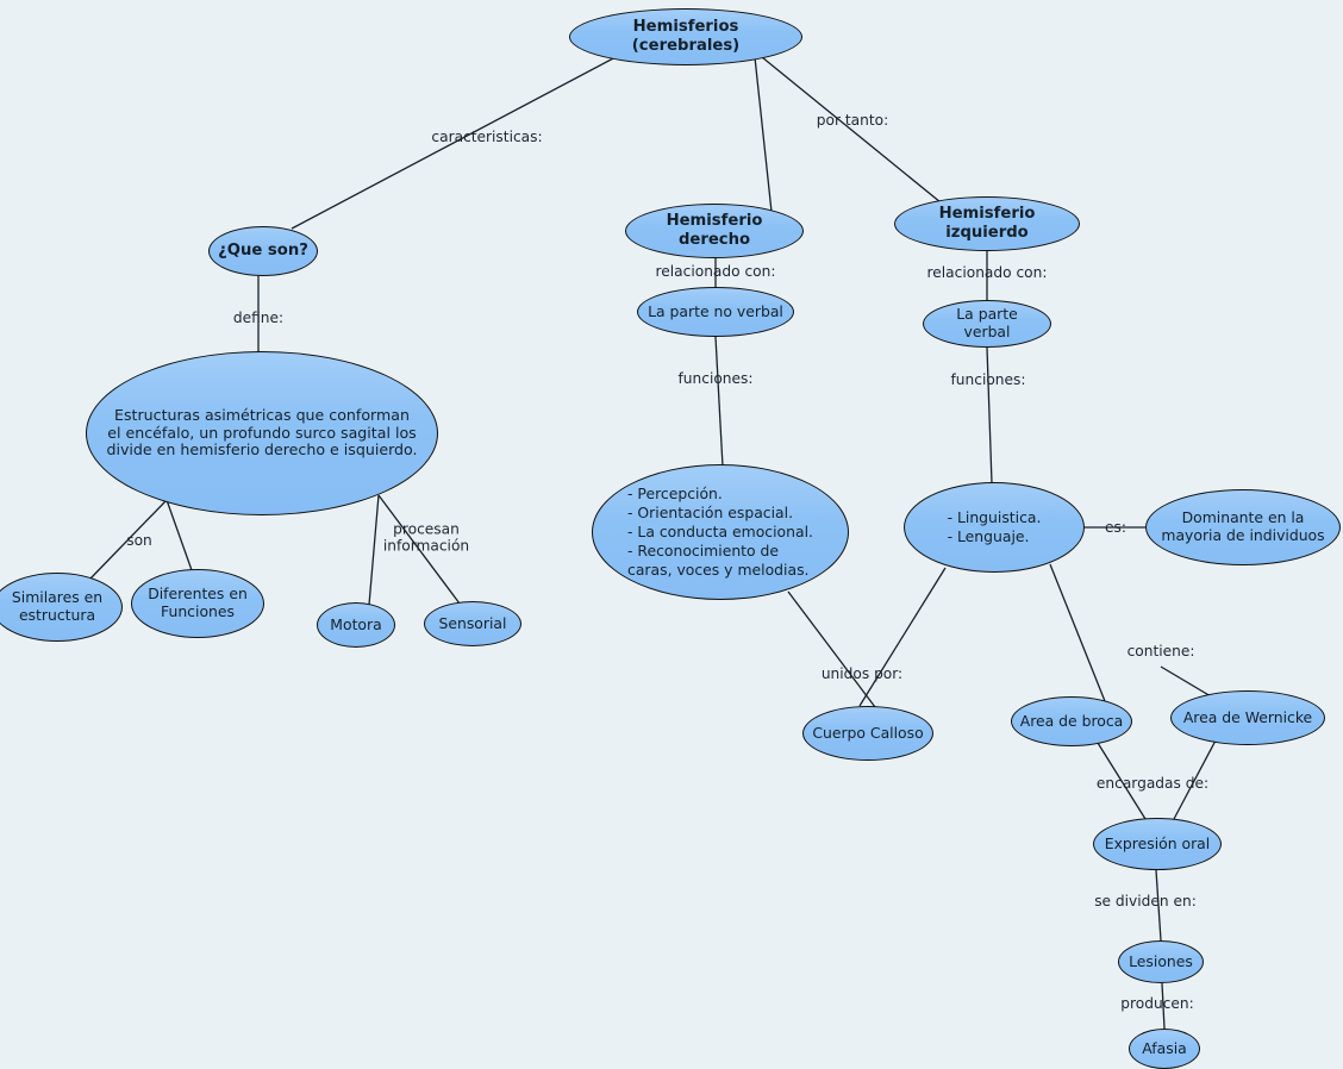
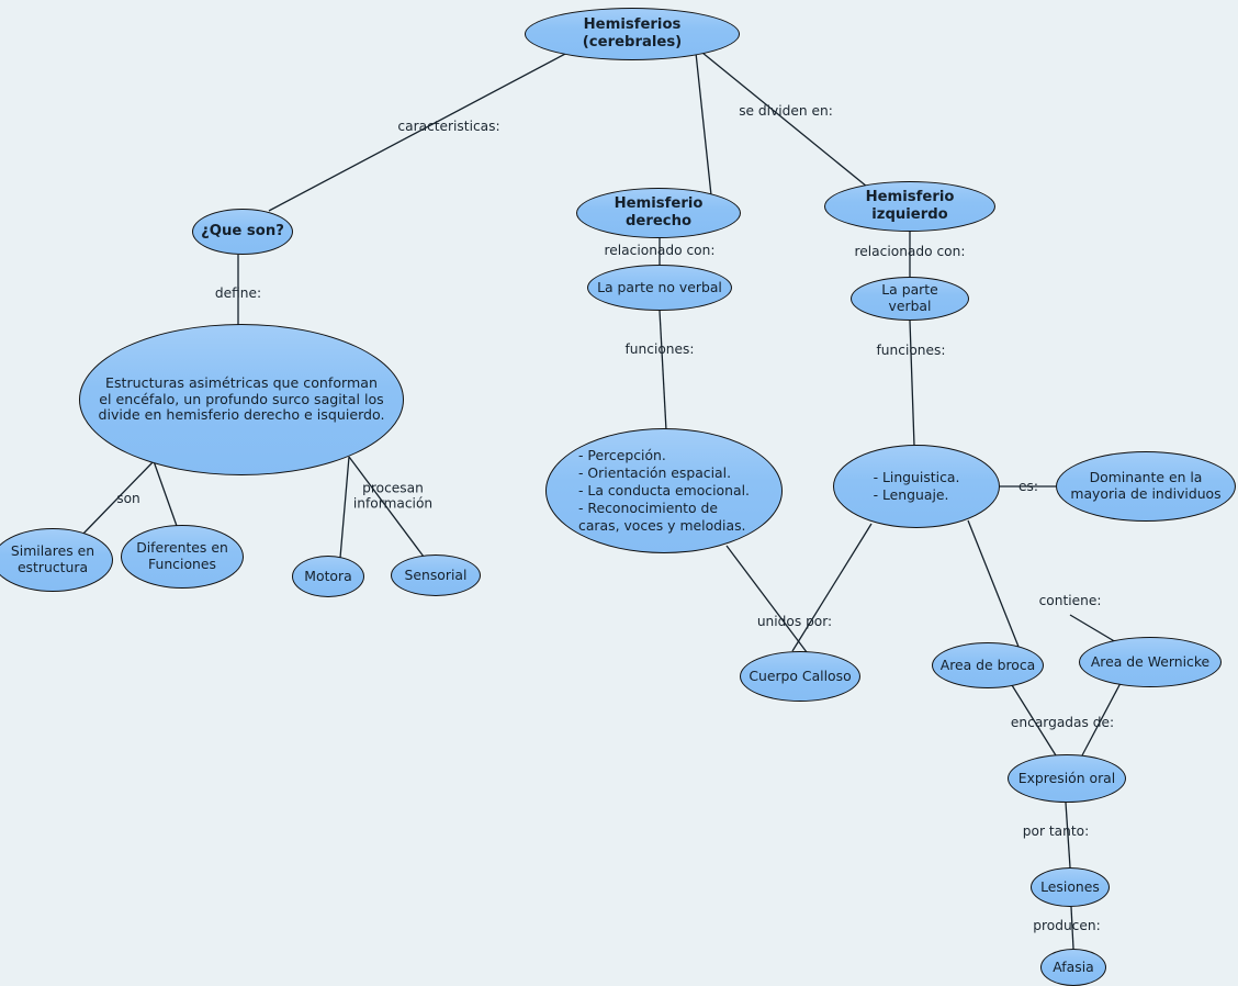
  Hemisferios (cerebrales)
  ¿Que son?
  Estructuras asimétricas que conforman
  el encéfalo, un profundo surco sagital los
  divide en hemisferio derecho e isquierdo.
  Similares en
  estructura
  Diferentes en
  Funciones
  Motora
  Sensorial
  Hemisferio derecho
  Hemisferio izquierdo
  La parte no verbal
  La parte verbal
  - Percepción.
  - Orientación espacial.
  - La conducta emocional.
  - Reconocimiento de
  caras, voces y melodias.
  - Linguistica.
  - Lenguaje.
  Dominante en la
  mayoria de individuos
  Cuerpo Calloso
  Area de broca
  Area de Wernicke
  Expresión oral
  Lesiones
  Afasia
  caracteristicas:
- por tanto:
+ se dividen en:
  define:
  son
  procesan
  información
  relacionado con:
  relacionado con:
  funciones:
  funciones:
  es:
  unidos por:
  contiene:
  encargadas de:
- se dividen en:
+ por tanto:
  producen:
